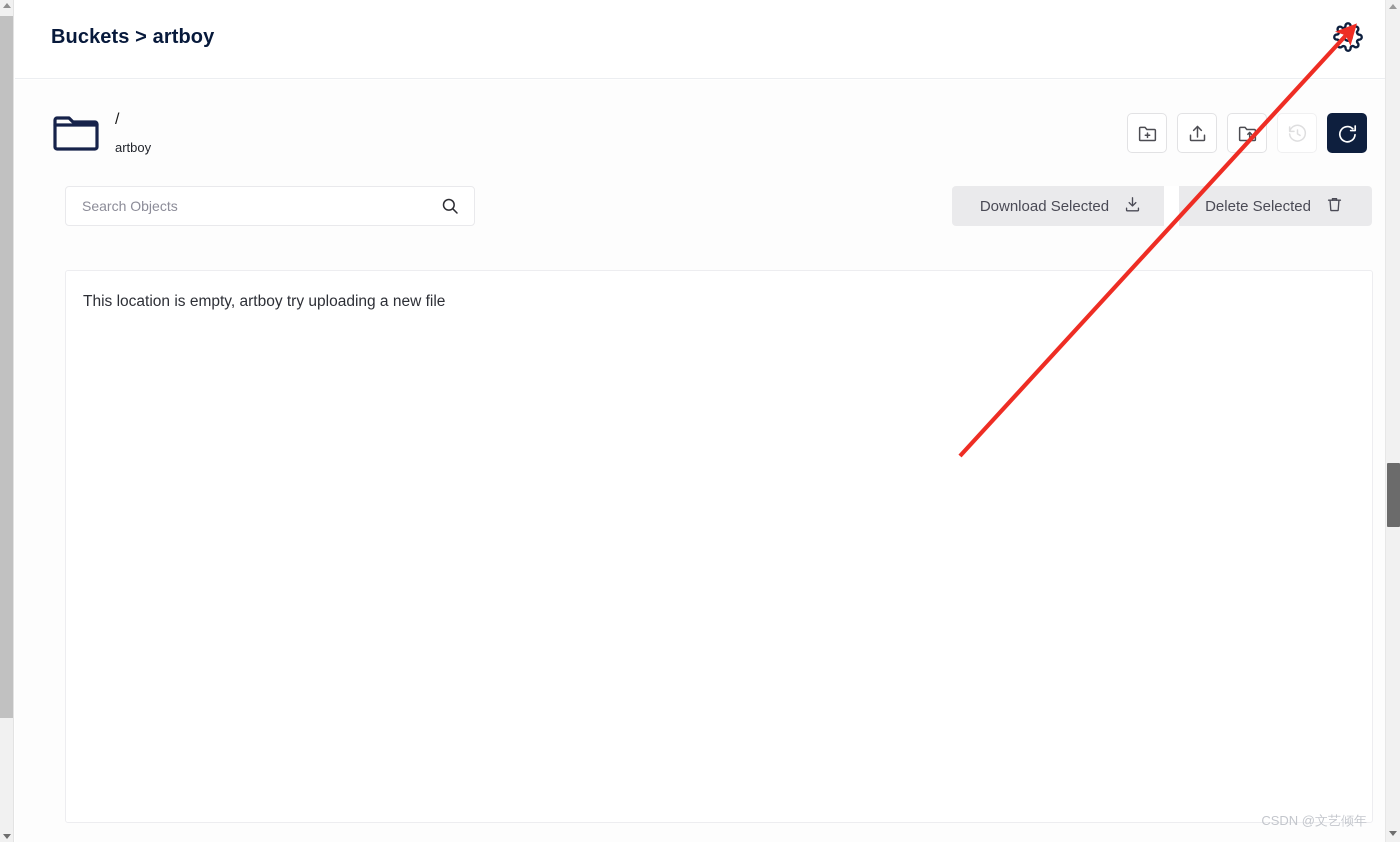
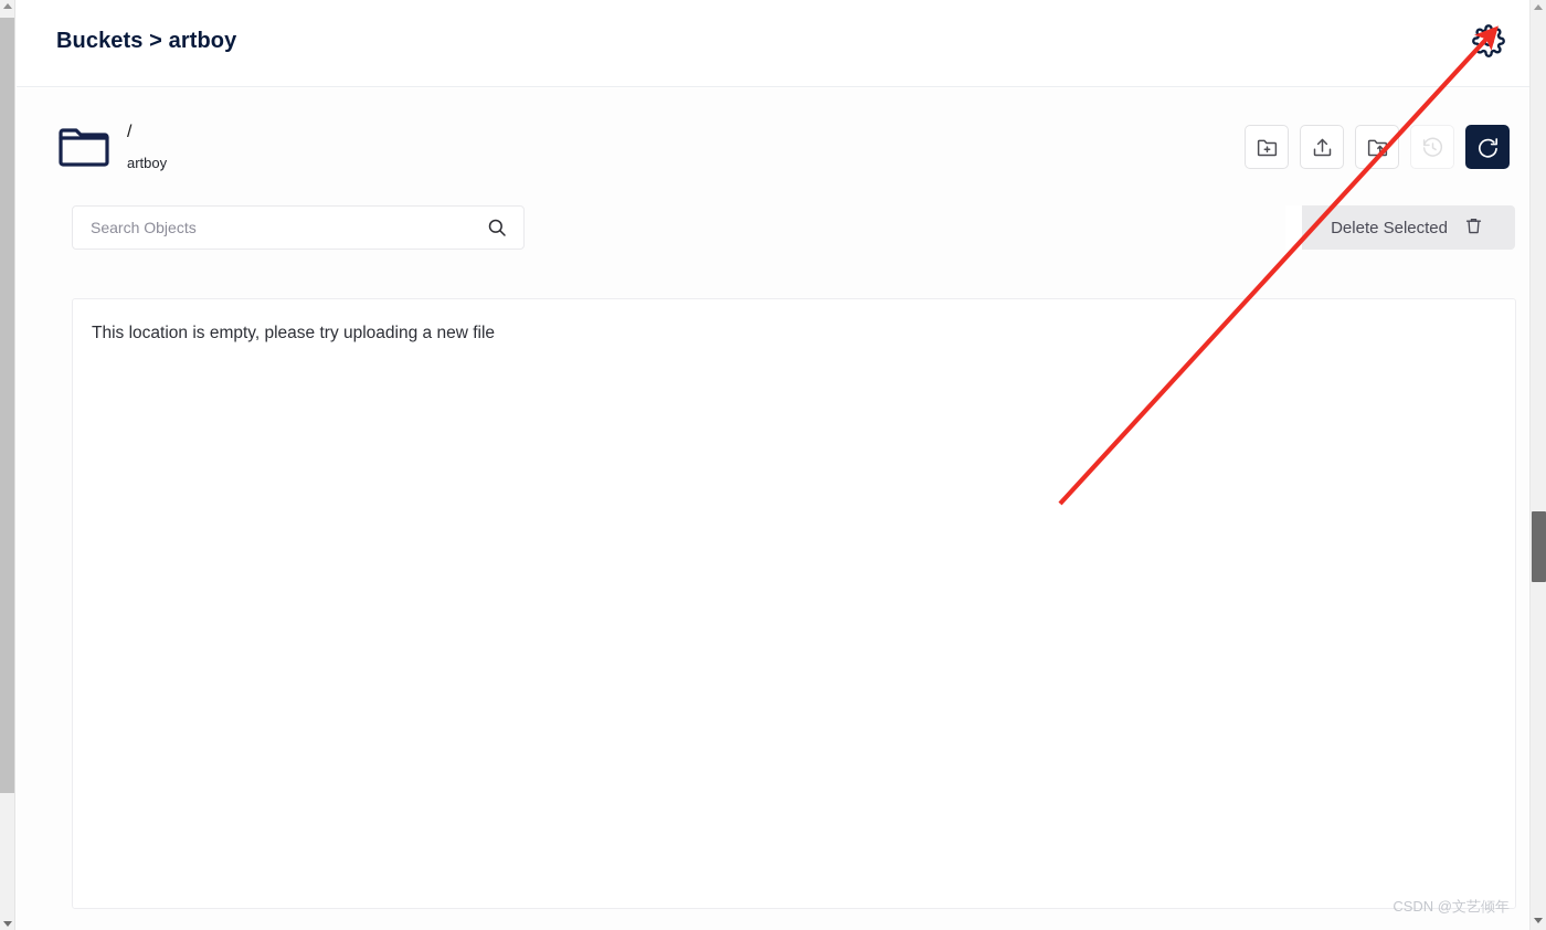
  Buckets > artboy
  /
  artboy
  Search Objects
- Download Selected
  Delete Selected
- This location is empty, artboy try uploading a new file
+ This location is empty, please try uploading a new file
  CSDN @文艺倾年
